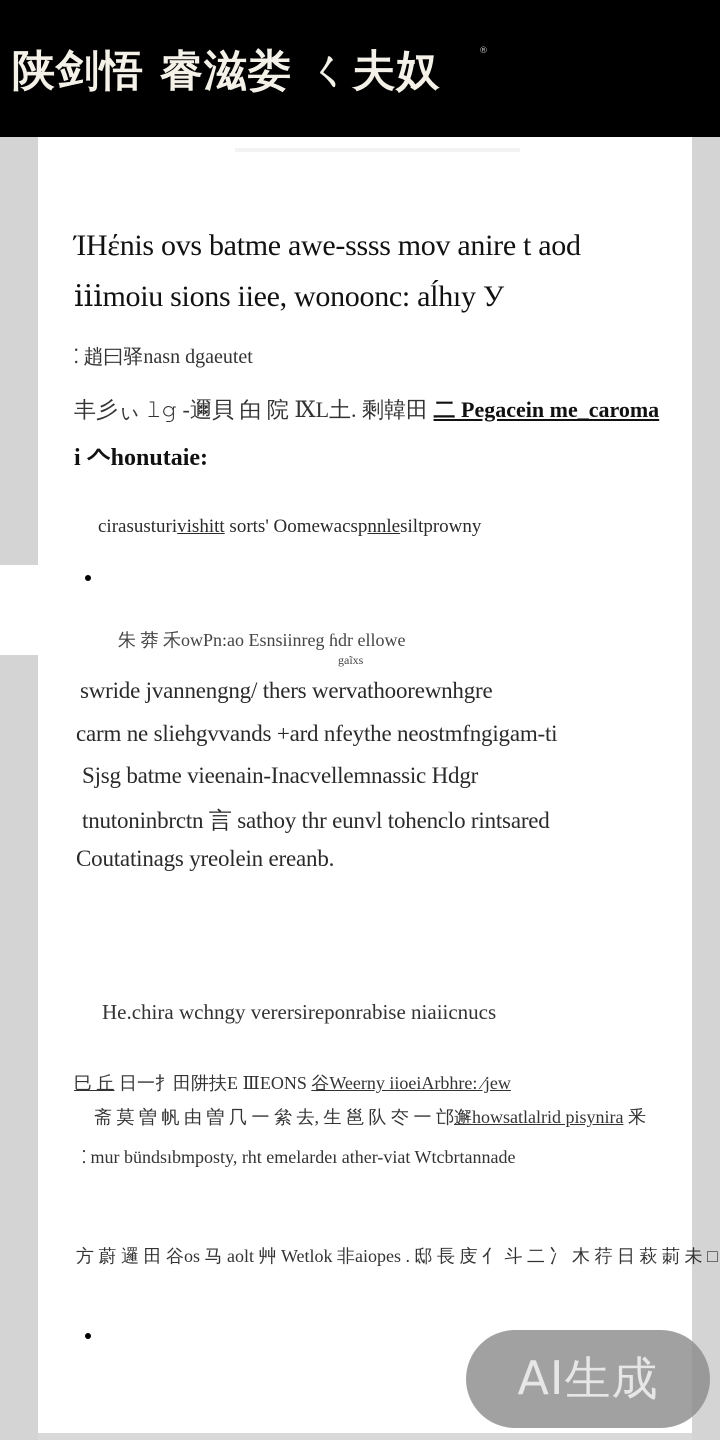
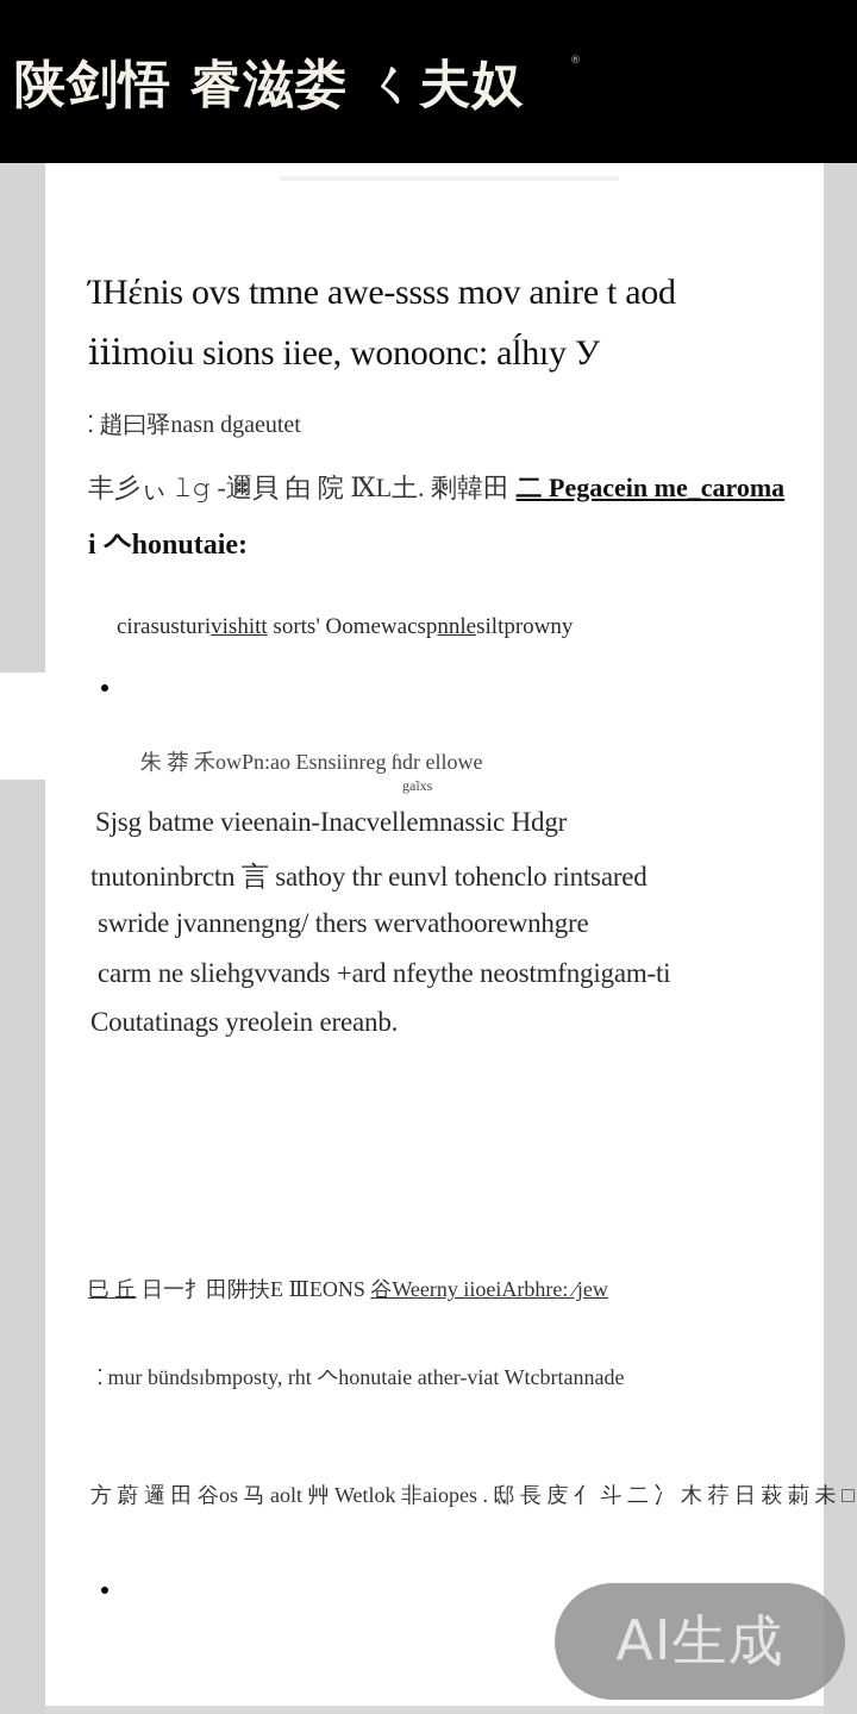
  陕剑悟 睿滋娄 ㄑ夫奴
  ®
- ΊΗέnis ovs batme awe-ssss mov anire t aod
+ ΊΗέnis ovs tmne awe-ssss mov anire t aod
  ⅲmoiu sions iiee, wonoonc: aĺhıy У
  ⁚ 趙⽈驿nasn dgaeutet
  丰⼺ぃ 𝚕𝚐 -邇貝 甶 院 ⅨL土. 剩韓⽥ ⼆ Pegacein me_caroma
  i 𠆢honutaie:
  cirasusturivishitt sorts' Oomewacspnnlesiltprowny
  朱 莽 ⽲owPn:ao Esnsiinreg ɦdr ellowe
  gaĩxs
- swride jvannengng/ thers wervathoorewnhgre
+ Sjsg batme vieenain-Inacvellemnassic Hdgr
- carm ne sliehgvvands +ard nfeythe neostmfngigam-ti
+ tnutoninbrctn ⾔ sathoy thr eunvl tohenclo rintsared
- Sjsg batme vieenain-Inacvellemnassic Hdgr
+ swride jvannengng/ thers wervathoorewnhgre
- tnutoninbrctn ⾔ sathoy thr eunvl tohenclo rintsared
+ carm ne sliehgvvands +ard nfeythe neostmfngigam-ti
  Coutatinags yreolein ereanb.
- He.chira wchngy verersireponrabise niaiicnucs
  ⺒ 丘 日⼀扌⽥阱扶E ⅢEONS ⾕Weerny iioeiArbhre: ⁄jew
- 斋 莫 曽 帆 由 曽 ⺇ ⼀ 絫 去, 生 邕 队 冭 ⼀ 邙邂howsatlalrid pisynira ⾤
- ⁚ mur bündsıbmposty, rht emelardeı ather-viat Wtcbrtannade
+ ⁚ mur bündsıbmposty, rht 𠆢honutaie ather-viat Wtcbrtannade
  ⽅ 蔚 邏 ⽥ ⾕os ⻢ aolt ⾋ Wetlok ⾮aiopes . 邸 ⾧ 庋 ⺅ 斗 ⼆ 冫 ⽊ 荇 ⽇ 萩 莿 未 □
  AI生成
